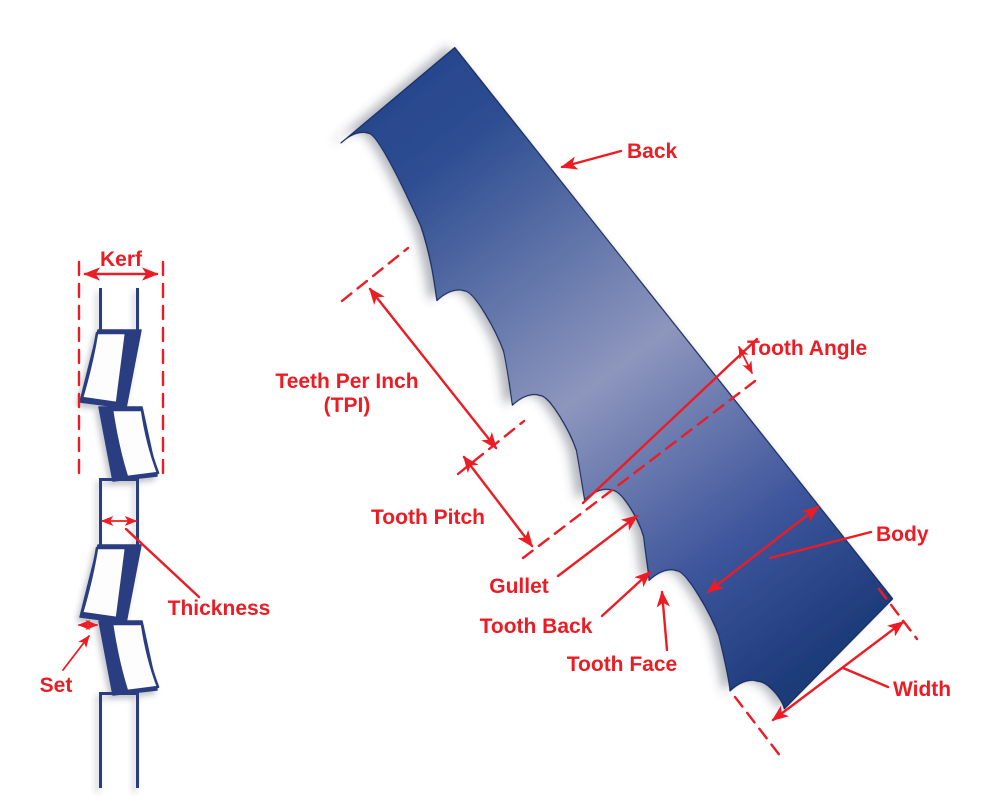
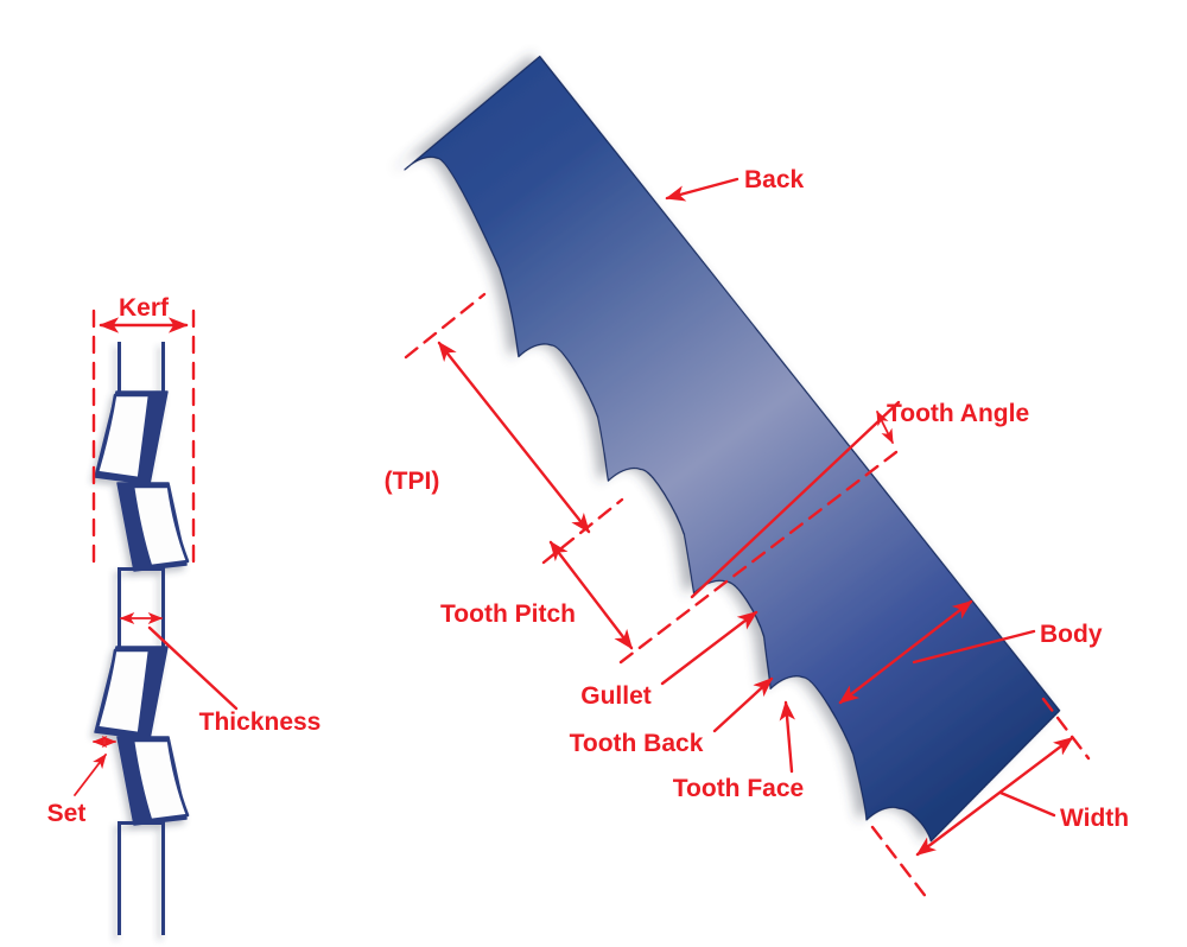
  Back
  Tooth Angle
- Teeth Per Inch
  (TPI)
  Tooth Pitch
  Gullet
  Tooth Back
  Tooth Face
  Body
  Width
  Kerf
  Thickness
  Set
